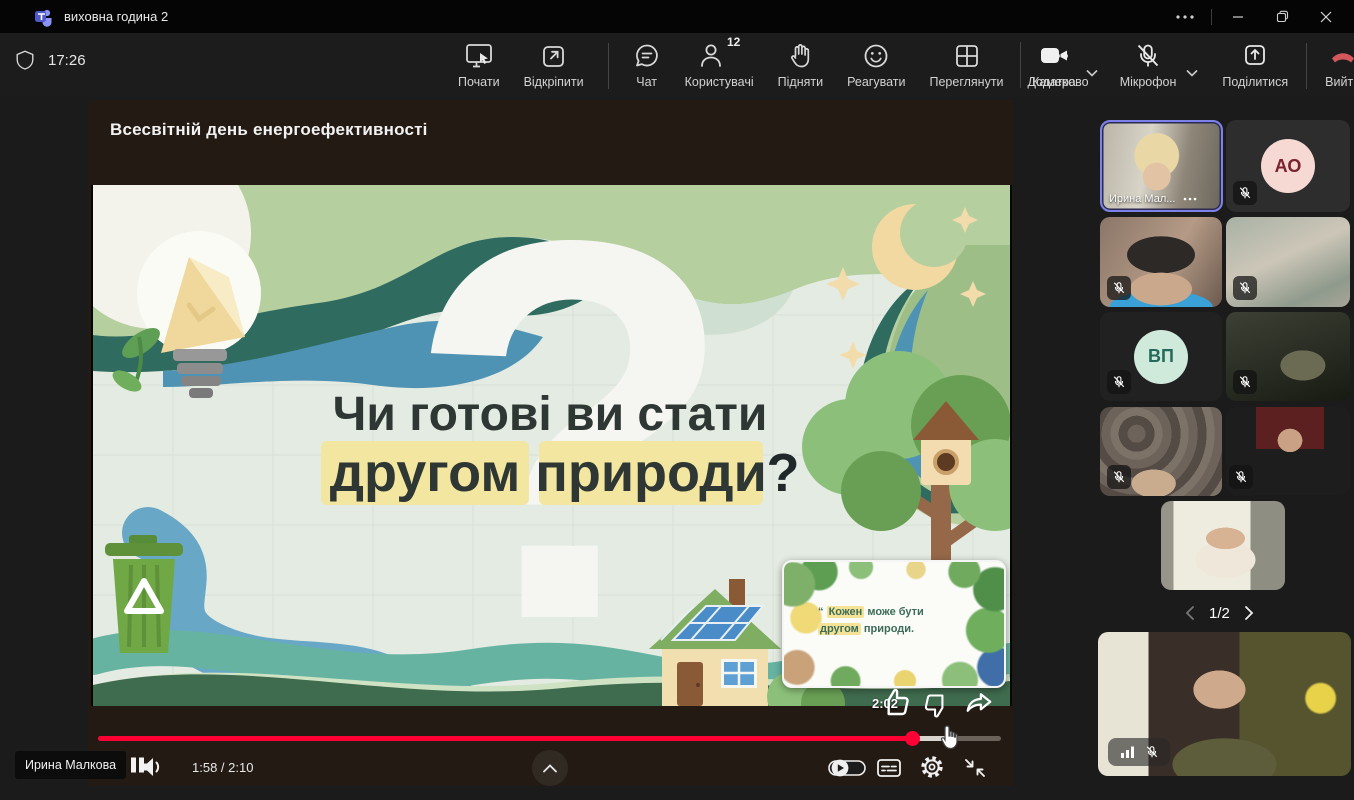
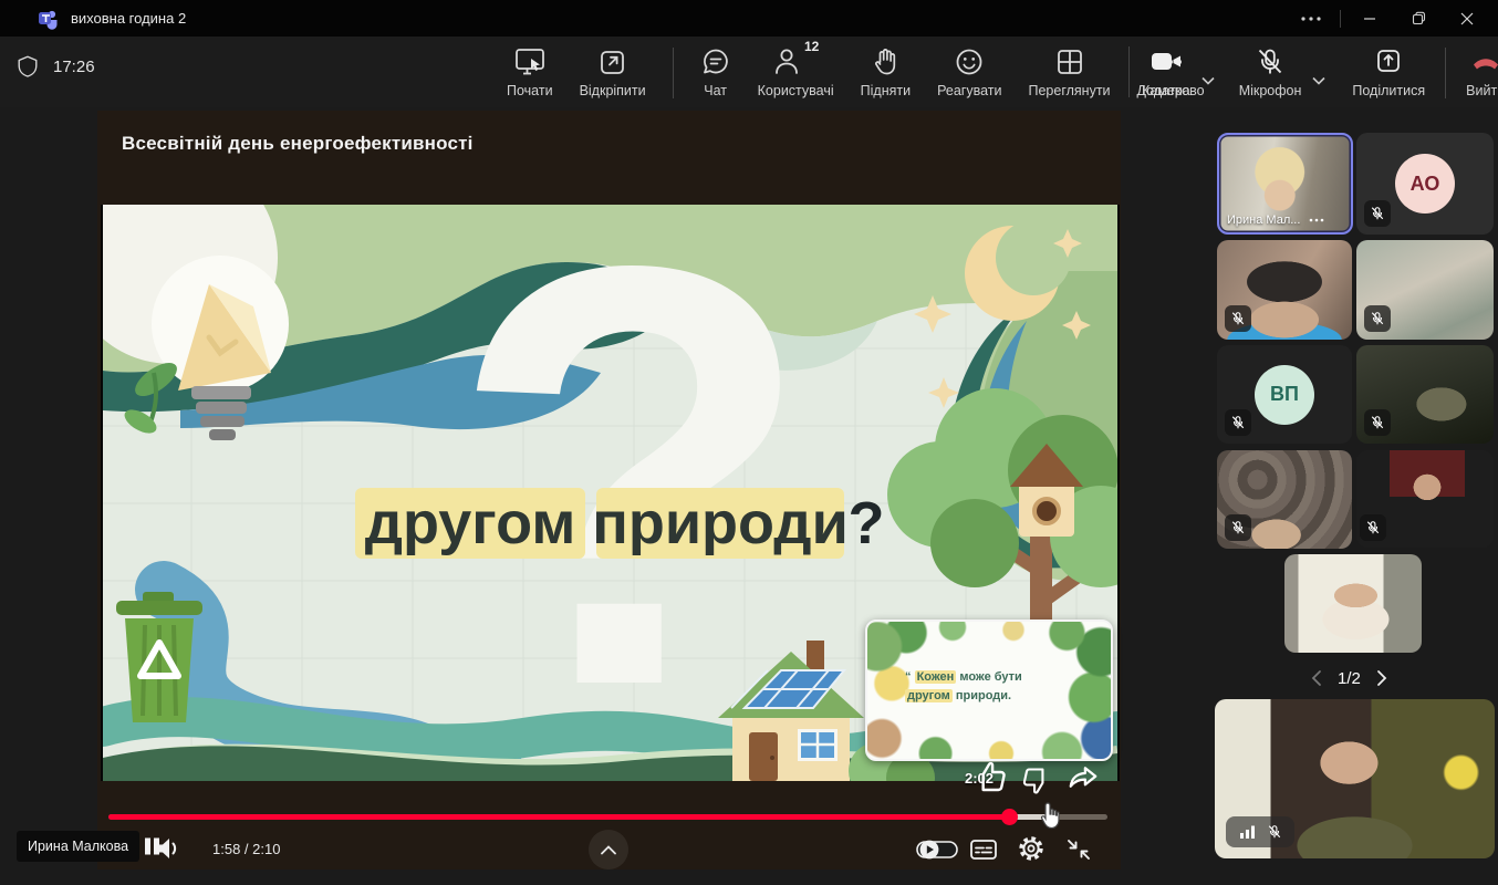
  виховна година 2
  17:26
  Почати
  Відкріпити
  Чат
  12
  Користувачі
  Підняти
  Реагувати
  Переглянути
  Додатково
  Камера
  Мікрофон
  Поділитися
  Вийт
  Всесвітній день енергоефективності
  ?
- Чи готові ви стати
  другом
  природи
  ?
  “ Кожен може бути
  другом природи.
  2:02
  1:58 / 2:10
  Ирина Малкова
  Ирина Мал...
  АО
  ВП
  1/2
